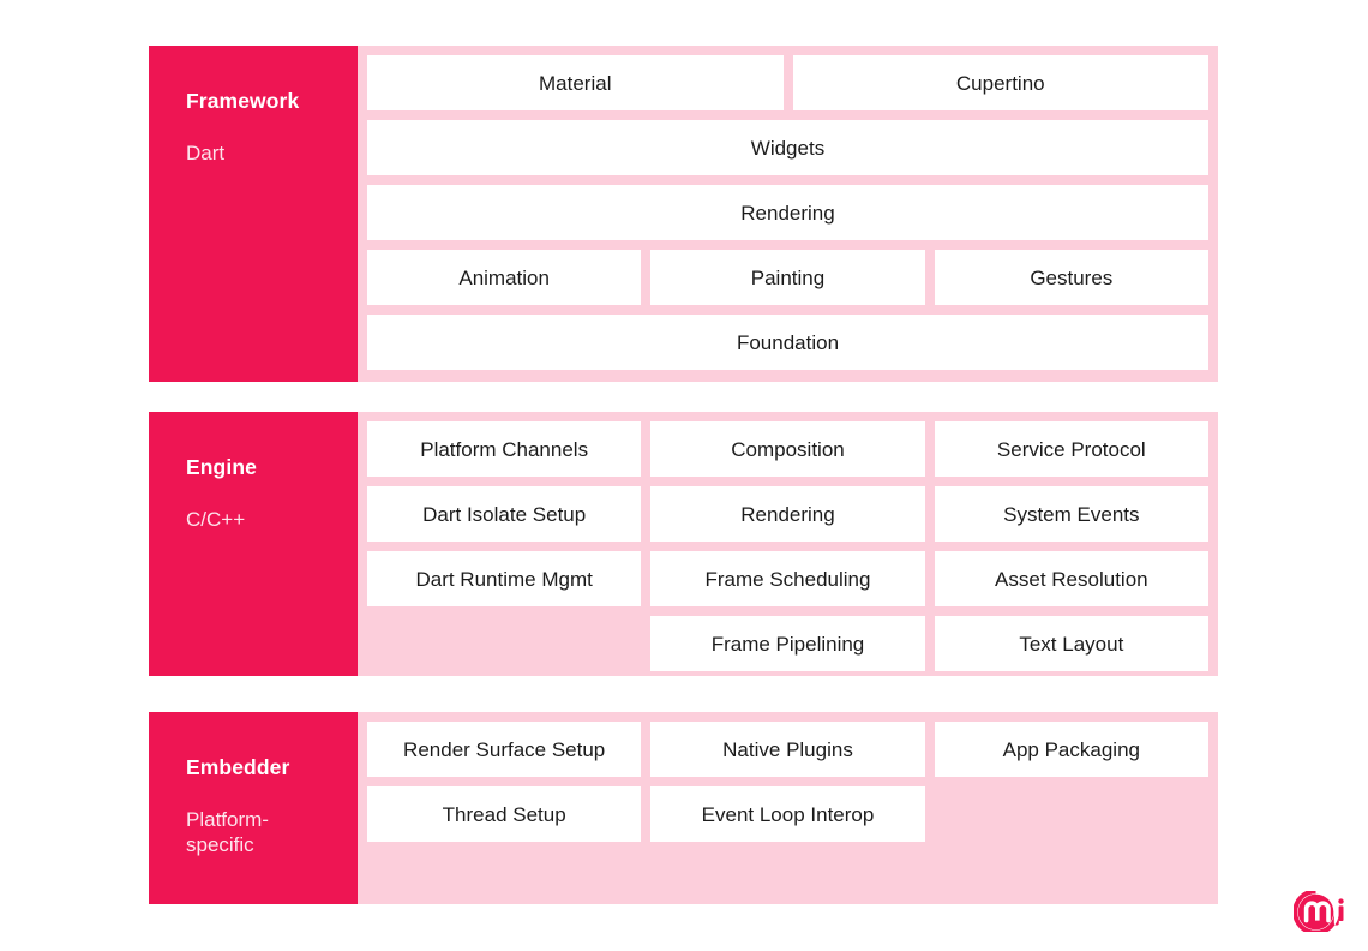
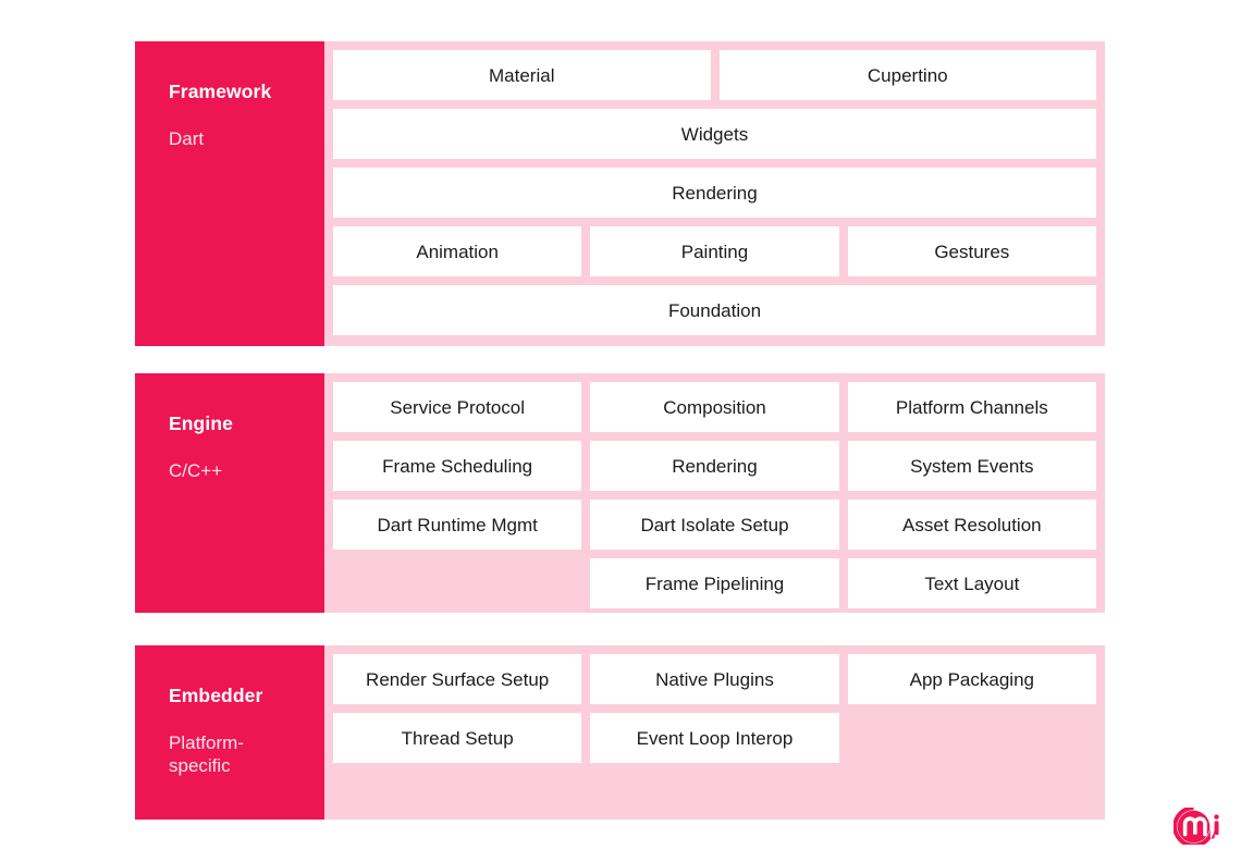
  Framework
  Dart
  Material
  Cupertino
  Widgets
  Rendering
  Animation
  Painting
  Gestures
  Foundation
  Engine
  C/C++
- Platform Channels
+ Service Protocol
  Composition
- Service Protocol
+ Platform Channels
- Dart Isolate Setup
+ Frame Scheduling
  Rendering
  System Events
  Dart Runtime Mgmt
- Frame Scheduling
+ Dart Isolate Setup
  Asset Resolution
  Frame Pipelining
  Text Layout
  Embedder
  Platform-specific
  Render Surface Setup
  Native Plugins
  App Packaging
  Thread Setup
  Event Loop Interop
